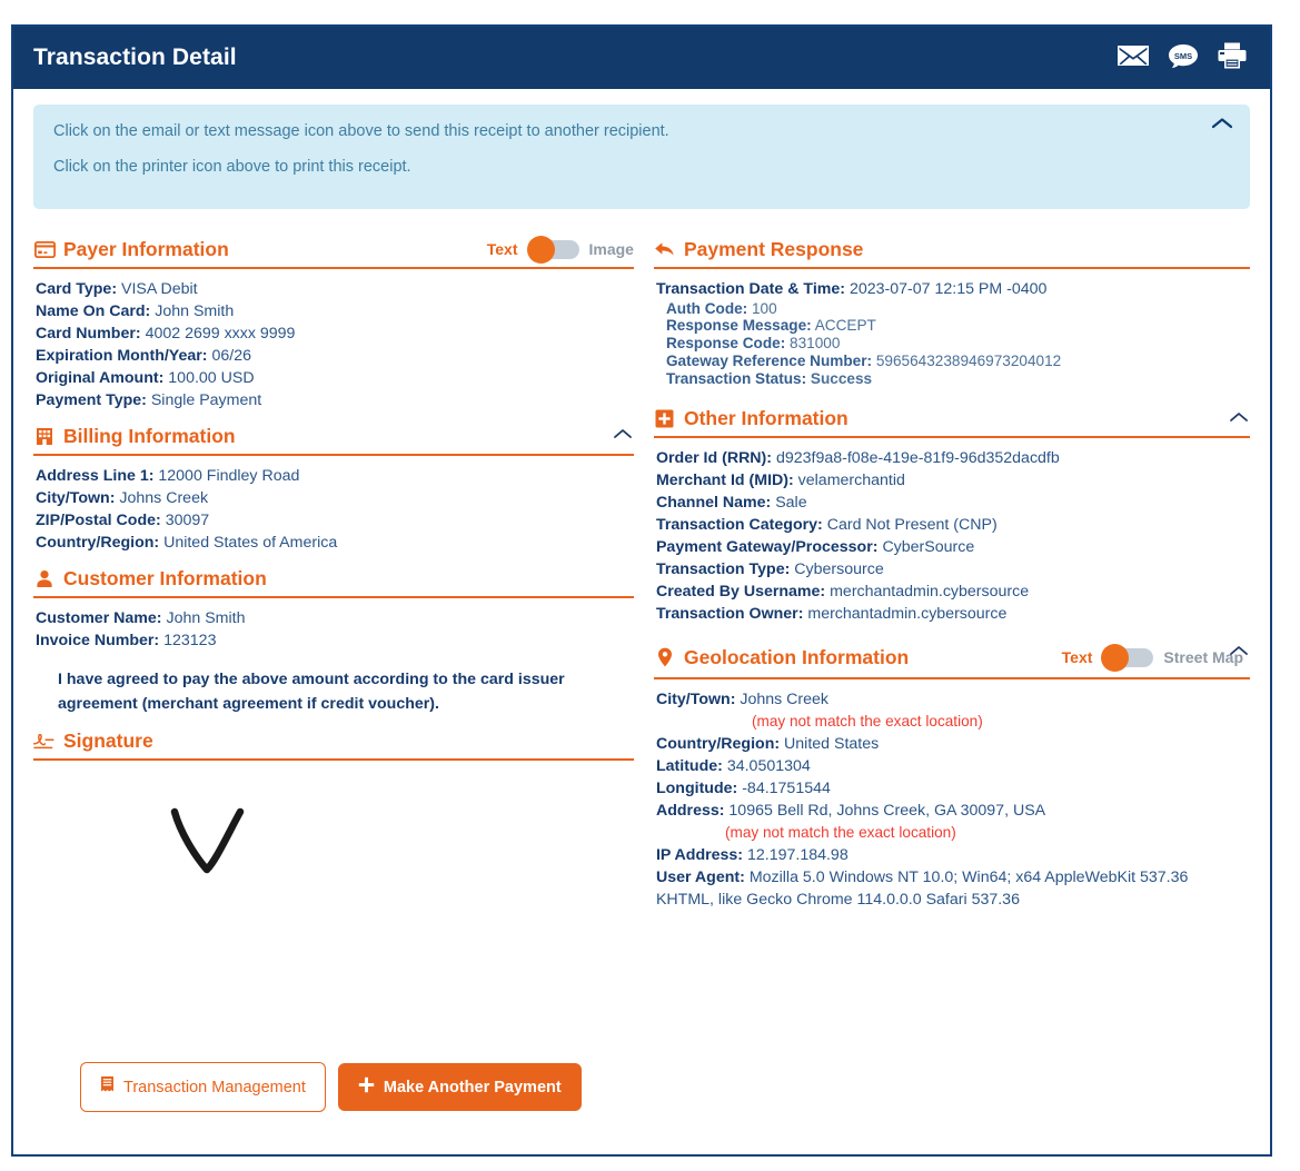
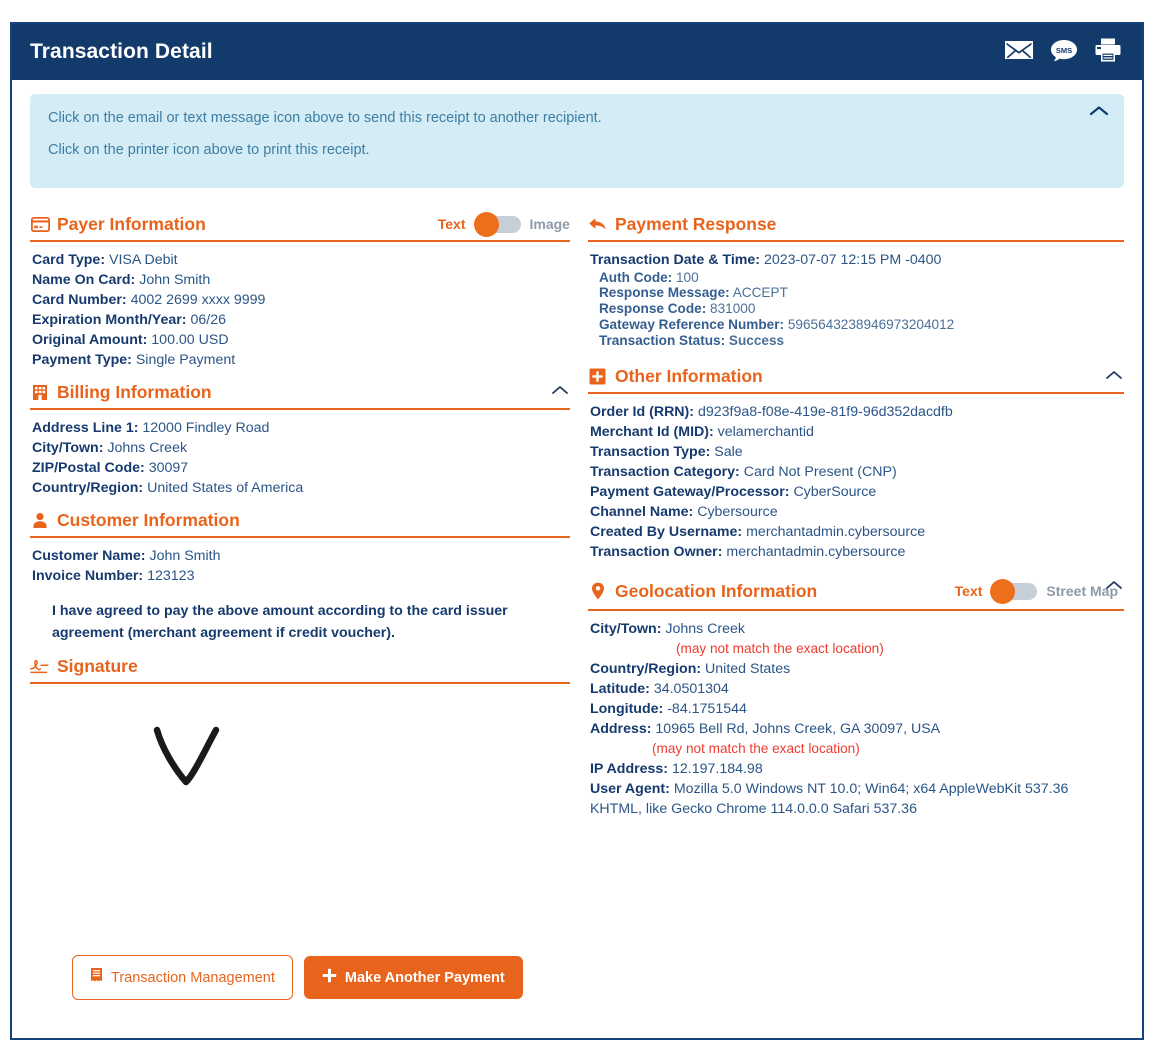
  Transaction Detail
  SMS
  Click on the email or text message icon above to send this receipt to another recipient.
  Click on the printer icon above to print this receipt.
  Payer Information
  Text
  Image
  Card Type: VISA Debit
  Name On Card: John Smith
  Card Number: 4002 2699 xxxx 9999
  Expiration Month/Year: 06/26
  Original Amount: 100.00 USD
  Payment Type: Single Payment
  Billing Information
  Address Line 1: 12000 Findley Road
  City/Town: Johns Creek
  ZIP/Postal Code: 30097
  Country/Region: United States of America
  Customer Information
  Customer Name: John Smith
  Invoice Number: 123123
  I have agreed to pay the above amount according to the card issuer agreement (merchant agreement if credit voucher).
  Signature
  Payment Response
  Transaction Date & Time: 2023-07-07 12:15 PM -0400
  Auth Code: 100
  Response Message: ACCEPT
  Response Code: 831000
  Gateway Reference Number: 5965643238946973204012
  Transaction Status: Success
  Other Information
  Order Id (RRN): d923f9a8-f08e-419e-81f9-96d352dacdfb
  Merchant Id (MID): velamerchantid
- Channel Name: Sale
+ Transaction Type: Sale
  Transaction Category: Card Not Present (CNP)
  Payment Gateway/Processor: CyberSource
- Transaction Type: Cybersource
+ Channel Name: Cybersource
  Created By Username: merchantadmin.cybersource
  Transaction Owner: merchantadmin.cybersource
  Geolocation Information
  Text
  Street Map
  City/Town: Johns Creek
  (may not match the exact location)
  Country/Region: United States
  Latitude: 34.0501304
  Longitude: -84.1751544
  Address: 10965 Bell Rd, Johns Creek, GA 30097, USA
  (may not match the exact location)
  IP Address: 12.197.184.98
  User Agent: Mozilla 5.0 Windows NT 10.0; Win64; x64 AppleWebKit 537.36 KHTML, like Gecko Chrome 114.0.0.0 Safari 537.36
  Transaction Management
  Make Another Payment
